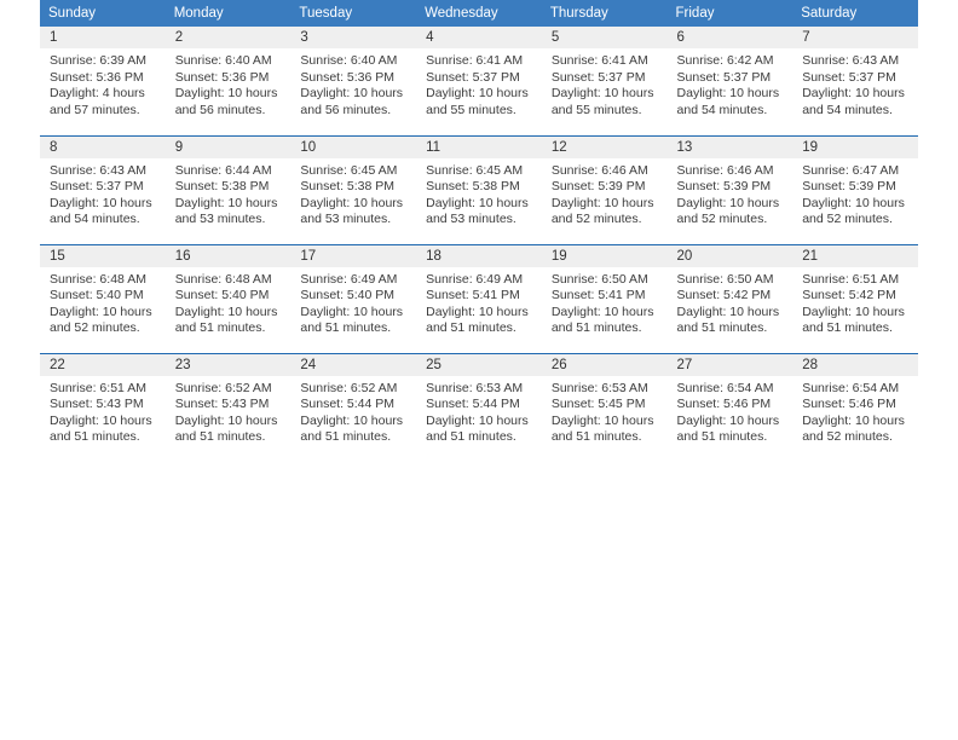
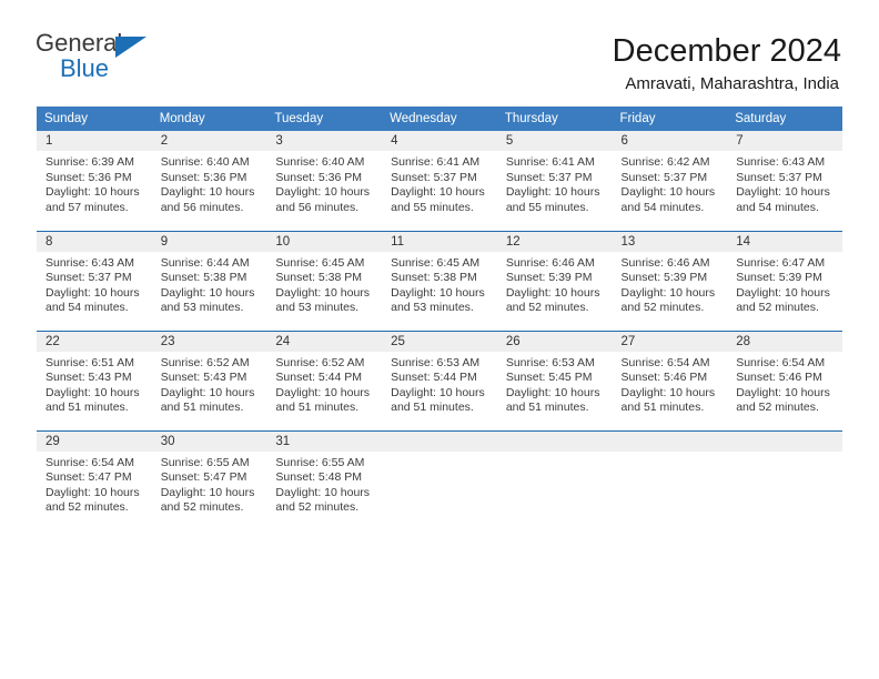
+ General
+ Blue
+ December 2024
+ Amravati, Maharashtra, India
  Sunday	Monday	Tuesday	Wednesday	Thursday	Friday	Saturday
- 1Sunrise: 6:39 AMSunset: 5:36 PMDaylight: 4 hours and 57 minutes.	2Sunrise: 6:40 AMSunset: 5:36 PMDaylight: 10 hours and 56 minutes.	3Sunrise: 6:40 AMSunset: 5:36 PMDaylight: 10 hours and 56 minutes.	4Sunrise: 6:41 AMSunset: 5:37 PMDaylight: 10 hours and 55 minutes.	5Sunrise: 6:41 AMSunset: 5:37 PMDaylight: 10 hours and 55 minutes.	6Sunrise: 6:42 AMSunset: 5:37 PMDaylight: 10 hours and 54 minutes.	7Sunrise: 6:43 AMSunset: 5:37 PMDaylight: 10 hours and 54 minutes.
+ 1Sunrise: 6:39 AMSunset: 5:36 PMDaylight: 10 hours and 57 minutes.	2Sunrise: 6:40 AMSunset: 5:36 PMDaylight: 10 hours and 56 minutes.	3Sunrise: 6:40 AMSunset: 5:36 PMDaylight: 10 hours and 56 minutes.	4Sunrise: 6:41 AMSunset: 5:37 PMDaylight: 10 hours and 55 minutes.	5Sunrise: 6:41 AMSunset: 5:37 PMDaylight: 10 hours and 55 minutes.	6Sunrise: 6:42 AMSunset: 5:37 PMDaylight: 10 hours and 54 minutes.	7Sunrise: 6:43 AMSunset: 5:37 PMDaylight: 10 hours and 54 minutes.
- 8Sunrise: 6:43 AMSunset: 5:37 PMDaylight: 10 hours and 54 minutes.	9Sunrise: 6:44 AMSunset: 5:38 PMDaylight: 10 hours and 53 minutes.	10Sunrise: 6:45 AMSunset: 5:38 PMDaylight: 10 hours and 53 minutes.	11Sunrise: 6:45 AMSunset: 5:38 PMDaylight: 10 hours and 53 minutes.	12Sunrise: 6:46 AMSunset: 5:39 PMDaylight: 10 hours and 52 minutes.	13Sunrise: 6:46 AMSunset: 5:39 PMDaylight: 10 hours and 52 minutes.	19Sunrise: 6:47 AMSunset: 5:39 PMDaylight: 10 hours and 52 minutes.
+ 8Sunrise: 6:43 AMSunset: 5:37 PMDaylight: 10 hours and 54 minutes.	9Sunrise: 6:44 AMSunset: 5:38 PMDaylight: 10 hours and 53 minutes.	10Sunrise: 6:45 AMSunset: 5:38 PMDaylight: 10 hours and 53 minutes.	11Sunrise: 6:45 AMSunset: 5:38 PMDaylight: 10 hours and 53 minutes.	12Sunrise: 6:46 AMSunset: 5:39 PMDaylight: 10 hours and 52 minutes.	13Sunrise: 6:46 AMSunset: 5:39 PMDaylight: 10 hours and 52 minutes.	14Sunrise: 6:47 AMSunset: 5:39 PMDaylight: 10 hours and 52 minutes.
- 15Sunrise: 6:48 AMSunset: 5:40 PMDaylight: 10 hours and 52 minutes.	16Sunrise: 6:48 AMSunset: 5:40 PMDaylight: 10 hours and 51 minutes.	17Sunrise: 6:49 AMSunset: 5:40 PMDaylight: 10 hours and 51 minutes.	18Sunrise: 6:49 AMSunset: 5:41 PMDaylight: 10 hours and 51 minutes.	19Sunrise: 6:50 AMSunset: 5:41 PMDaylight: 10 hours and 51 minutes.	20Sunrise: 6:50 AMSunset: 5:42 PMDaylight: 10 hours and 51 minutes.	21Sunrise: 6:51 AMSunset: 5:42 PMDaylight: 10 hours and 51 minutes.
  22Sunrise: 6:51 AMSunset: 5:43 PMDaylight: 10 hours and 51 minutes.	23Sunrise: 6:52 AMSunset: 5:43 PMDaylight: 10 hours and 51 minutes.	24Sunrise: 6:52 AMSunset: 5:44 PMDaylight: 10 hours and 51 minutes.	25Sunrise: 6:53 AMSunset: 5:44 PMDaylight: 10 hours and 51 minutes.	26Sunrise: 6:53 AMSunset: 5:45 PMDaylight: 10 hours and 51 minutes.	27Sunrise: 6:54 AMSunset: 5:46 PMDaylight: 10 hours and 51 minutes.	28Sunrise: 6:54 AMSunset: 5:46 PMDaylight: 10 hours and 52 minutes.
+ 29Sunrise: 6:54 AMSunset: 5:47 PMDaylight: 10 hours and 52 minutes.	30Sunrise: 6:55 AMSunset: 5:47 PMDaylight: 10 hours and 52 minutes.	31Sunrise: 6:55 AMSunset: 5:48 PMDaylight: 10 hours and 52 minutes.
